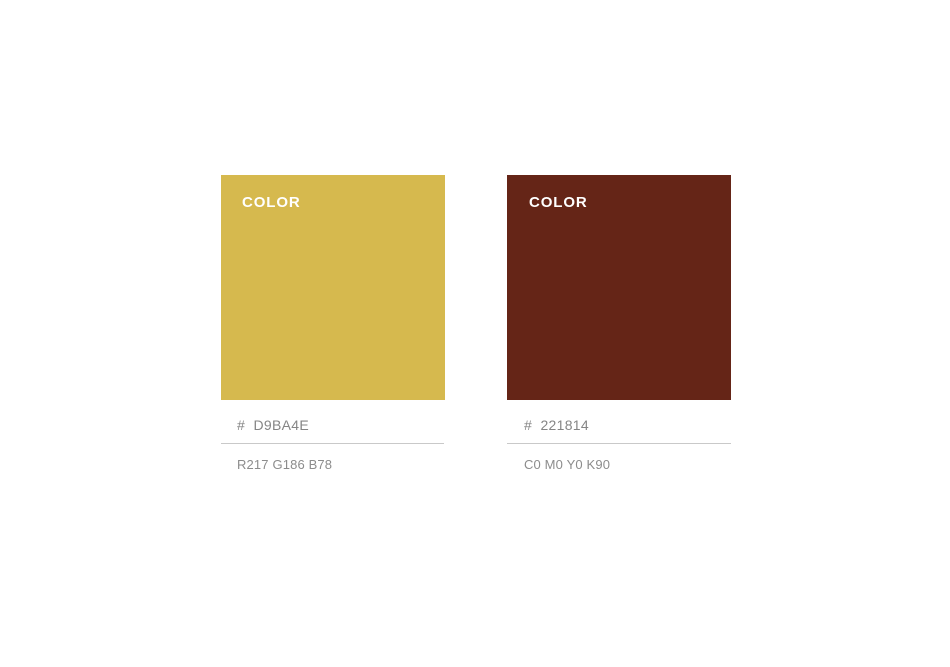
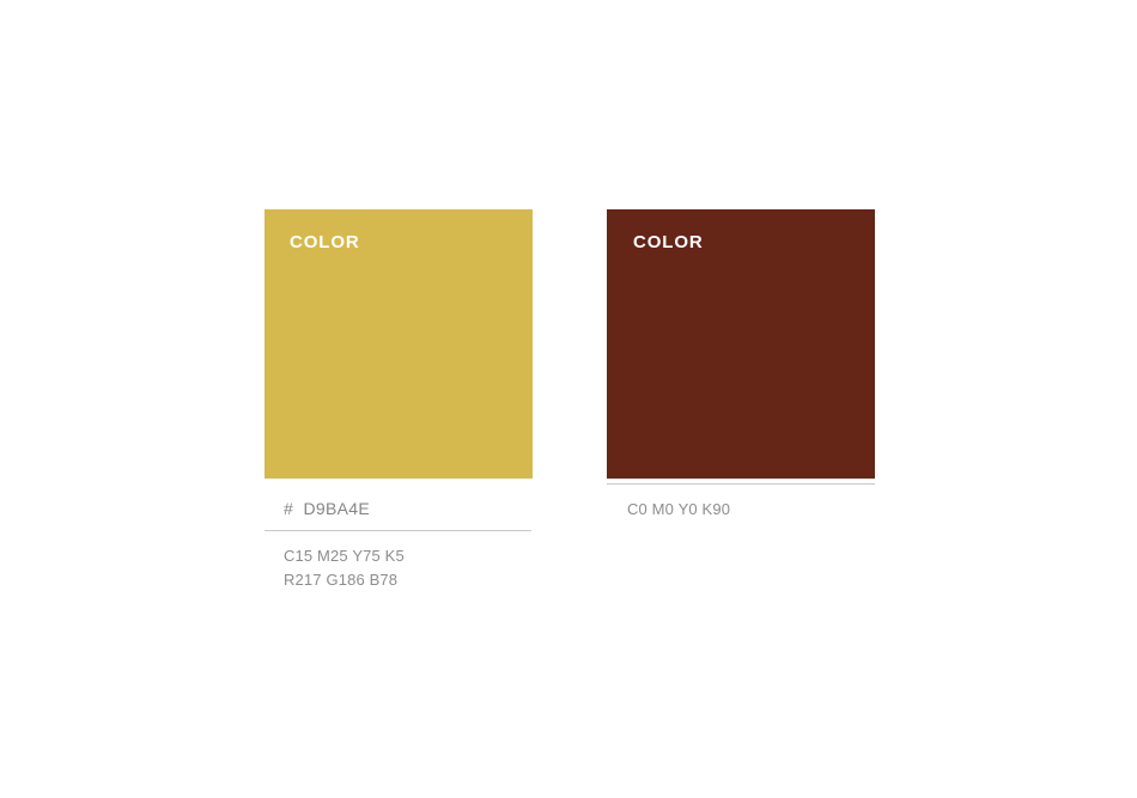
  COLOR
  # D9BA4E
+ C15 M25 Y75 K5
  R217 G186 B78
  COLOR
- # 221814
  C0 M0 Y0 K90
